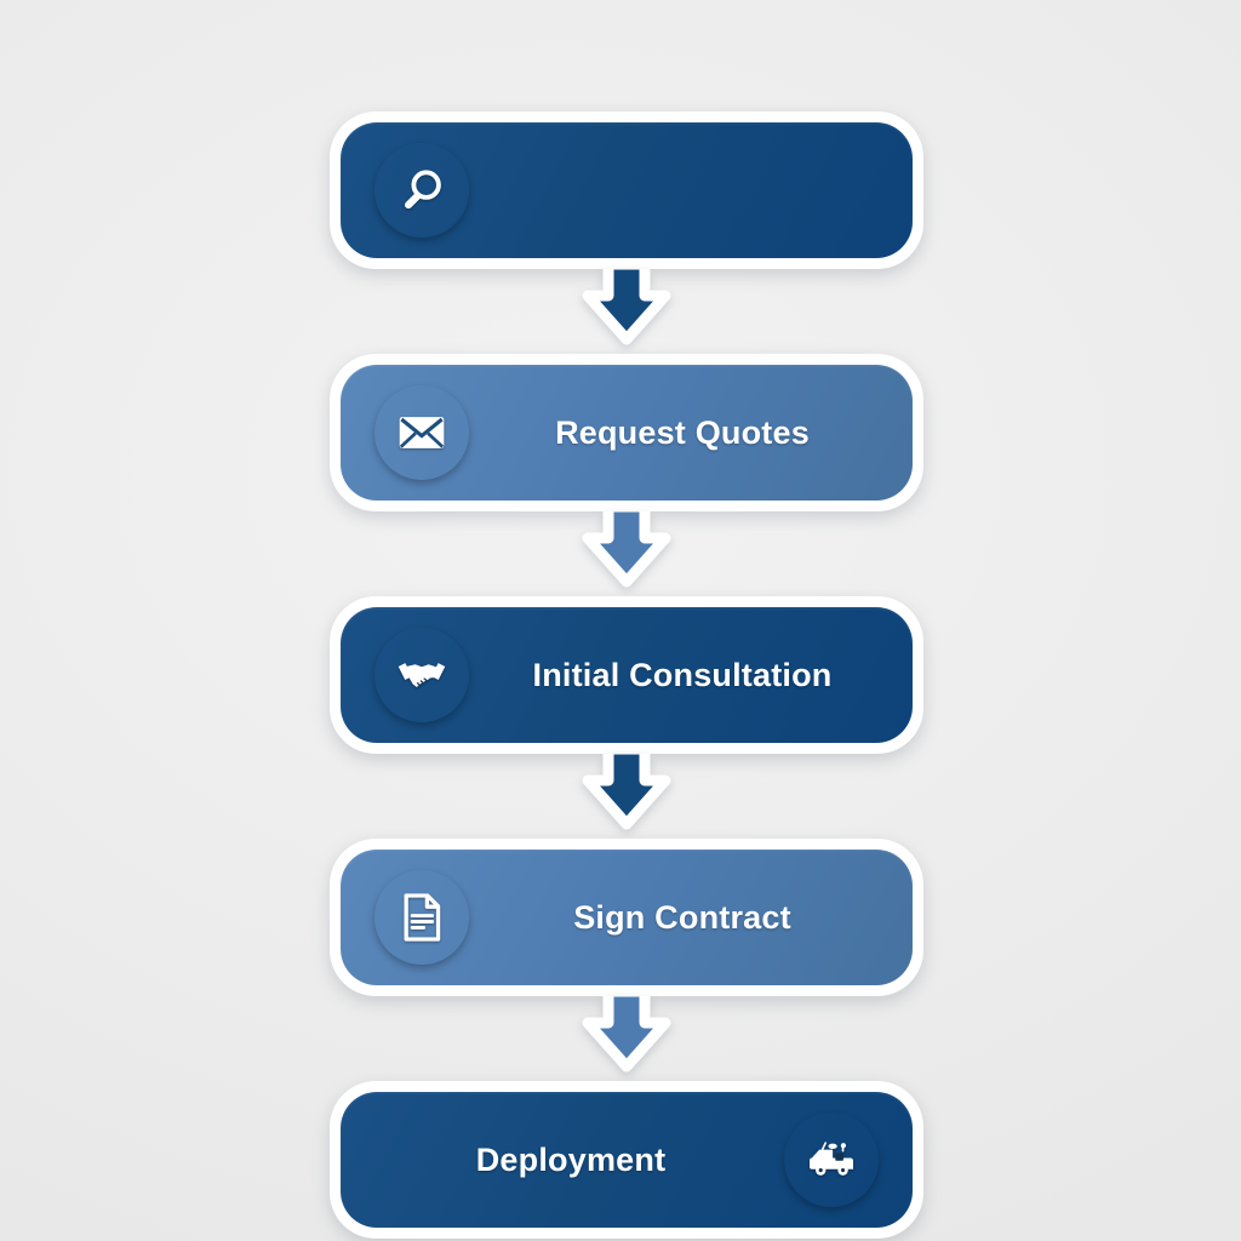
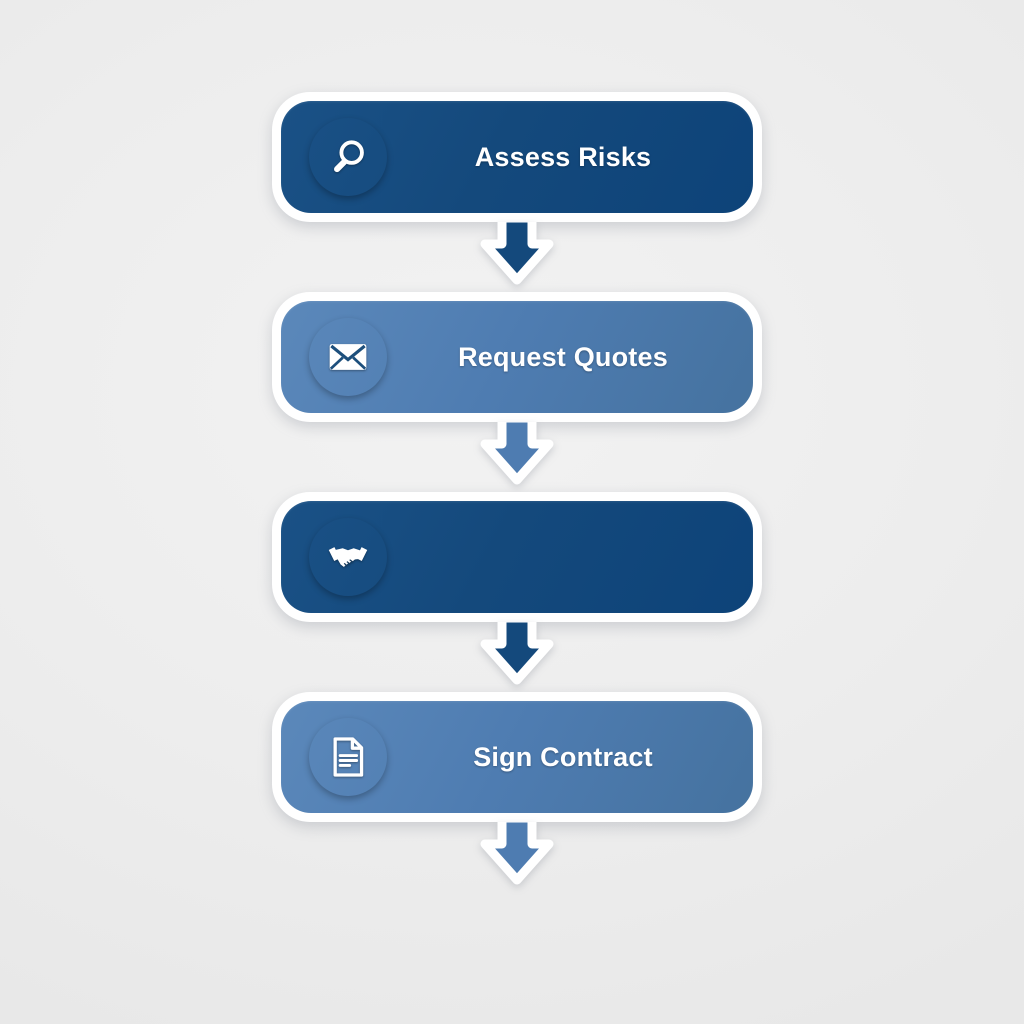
+ Assess Risks
  Request Quotes
- Initial Consultation
  Sign Contract
- Deployment
